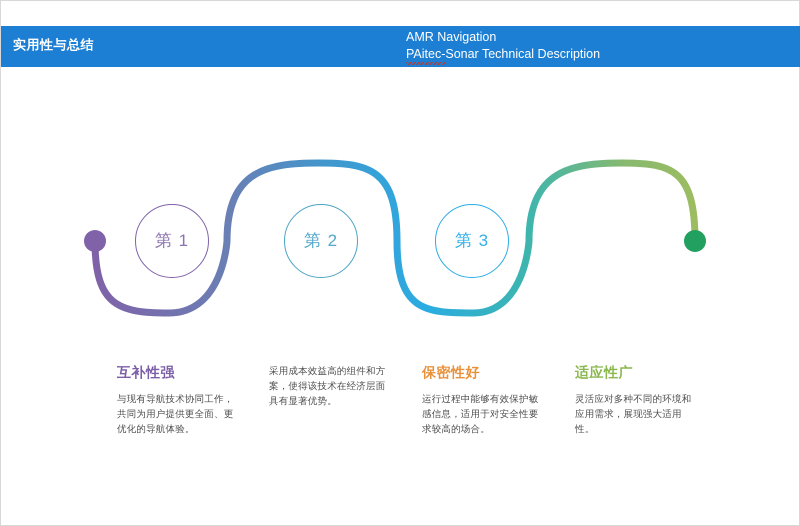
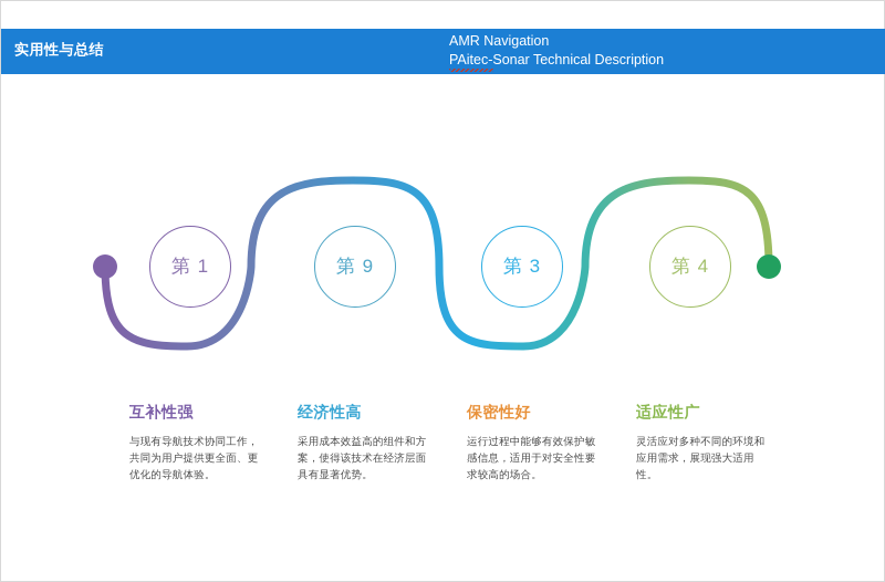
  实用性与总结
  AMR Navigation
  PAitec-Sonar Technical Description
  第 1
- 第 2
+ 第 9
  第 3
+ 第 4
  互补性强
  与现有导航技术协同工作，共同为用户提供更全面、更优化的导航体验。
+ 经济性高
  采用成本效益高的组件和方案，使得该技术在经济层面具有显著优势。
  保密性好
  运行过程中能够有效保护敏感信息，适用于对安全性要求较高的场合。
  适应性广
  灵活应对多种不同的环境和应用需求，展现强大适用性。
